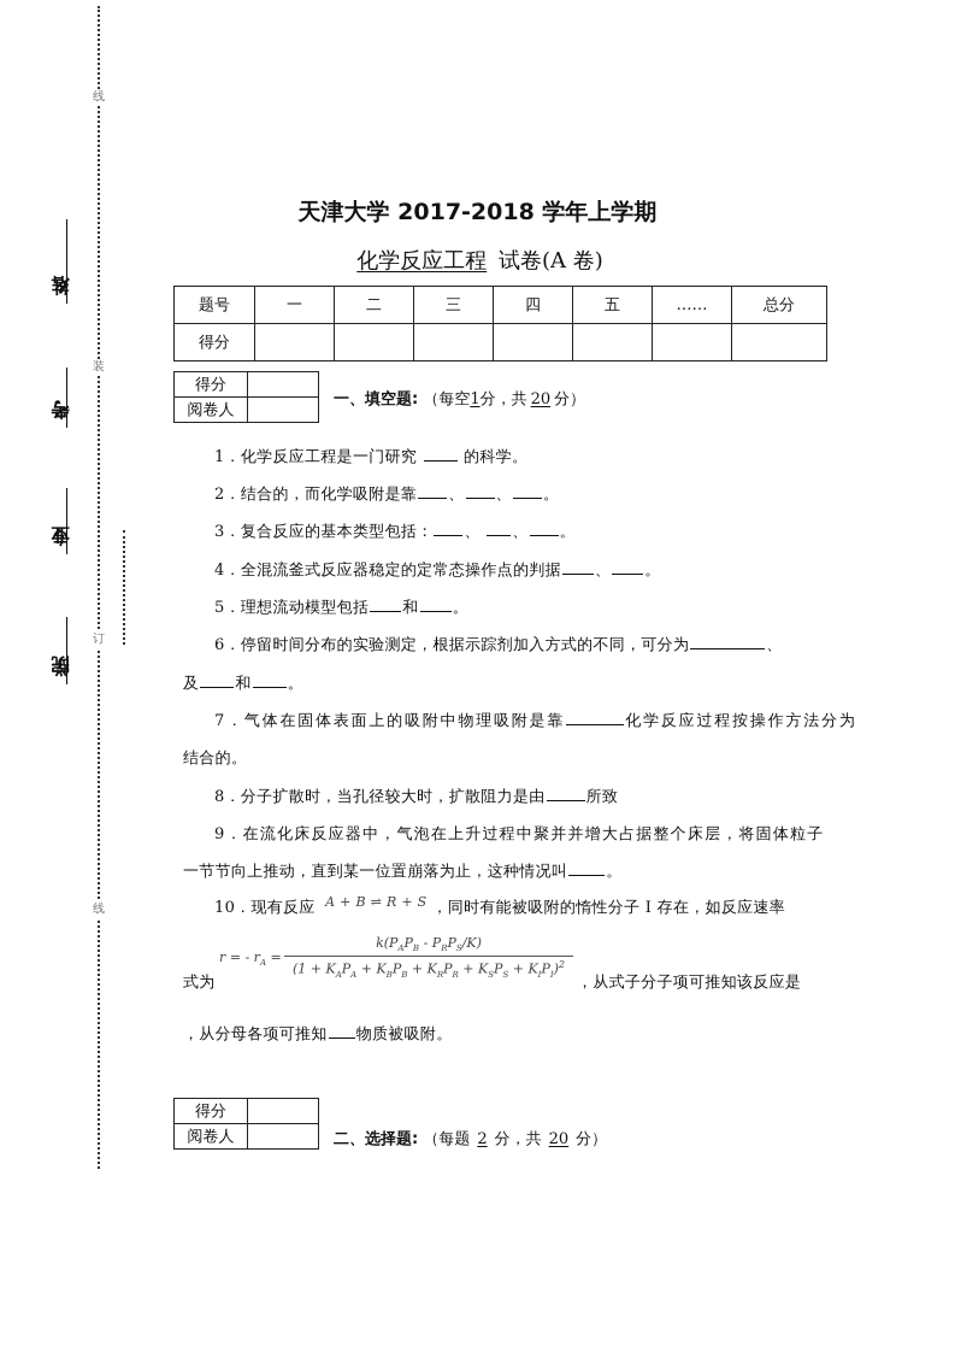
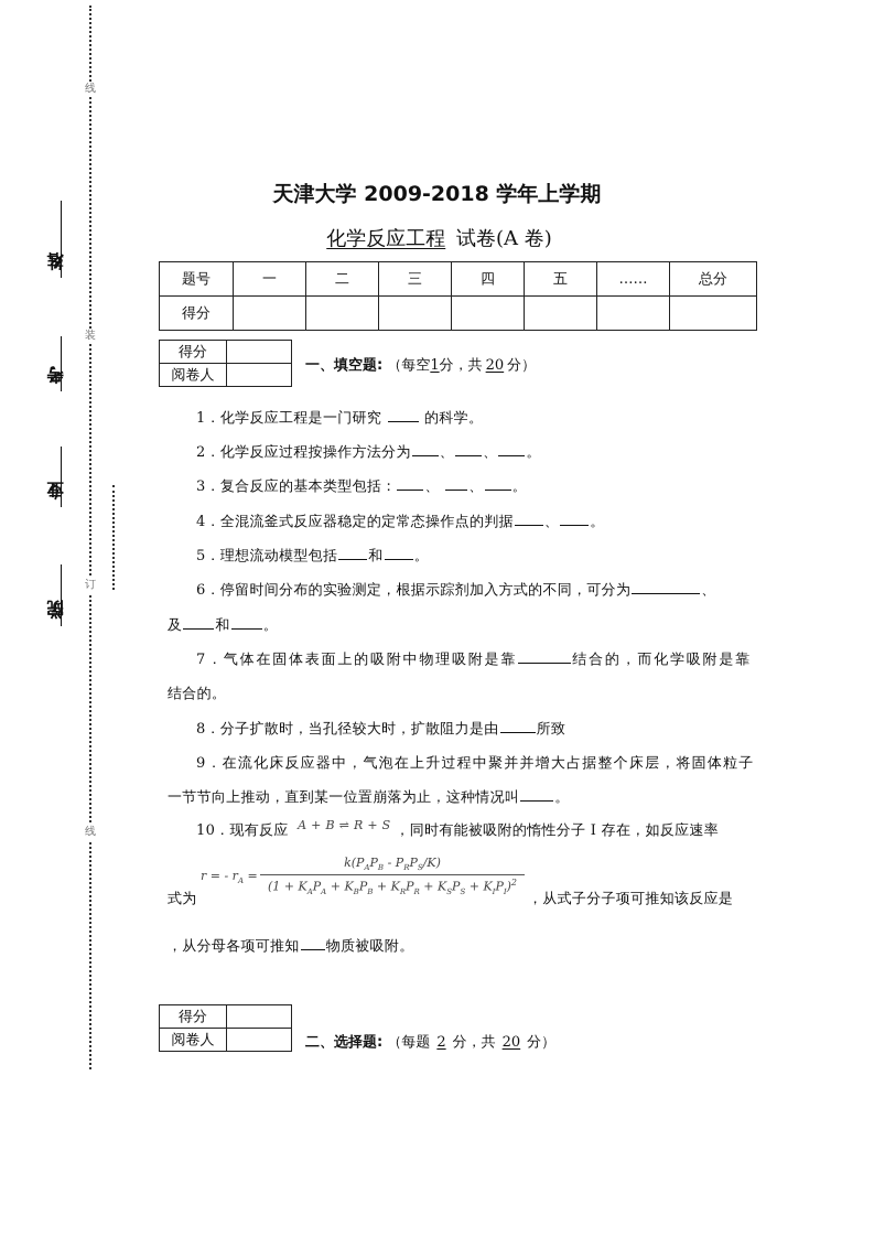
  线
  装
  订
  线
- 天津大学 2017-2018 学年上学期
+ 天津大学 2009-2018 学年上学期
  化学反应工程 试卷(A 卷)
  题号	一	二	三	四	五	……	总分
  得分
  得分
  阅卷人
  一、填空题: （每空1分，共 20 分）
  1．化学反应工程是一门研究 的科学。
- 2．结合的，而化学吸附是靠 、 、 。
+ 2．化学反应过程按操作方法分为 、 、 。
  3．复合反应的基本类型包括： 、 、 。
  4．全混流釜式反应器稳定的定常态操作点的判据 、 。
  5．理想流动模型包括 和 。
  6．停留时间分布的实验测定，根据示踪剂加入方式的不同，可分为 、
  及 和 。
- 7．气体在固体表面上的吸附中物理吸附是靠 化学反应过程按操作方法分为
+ 7．气体在固体表面上的吸附中物理吸附是靠 结合的，而化学吸附是靠
  结合的。
  8．分子扩散时，当孔径较大时，扩散阻力是由 所致
  9．在流化床反应器中，气泡在上升过程中聚并并增大占据整个床层，将固体粒子
  一节节向上推动，直到某一位置崩落为止，这种情况叫 。
  10．现有反应 A + B ⇌ R + S ，同时有能被吸附的惰性分子 I 存在，如反应速率
  r = - rA =
  k(PAPB - PRPS/K)
  (1 + KAPA + KBPB + KRPR + KSPS + KIPI)2
  式为
  ，从式子分子项可推知该反应是
  ，从分母各项可推知 物质被吸附。
  得分
  阅卷人
  二、选择题: （每题 2 分，共 20 分）
